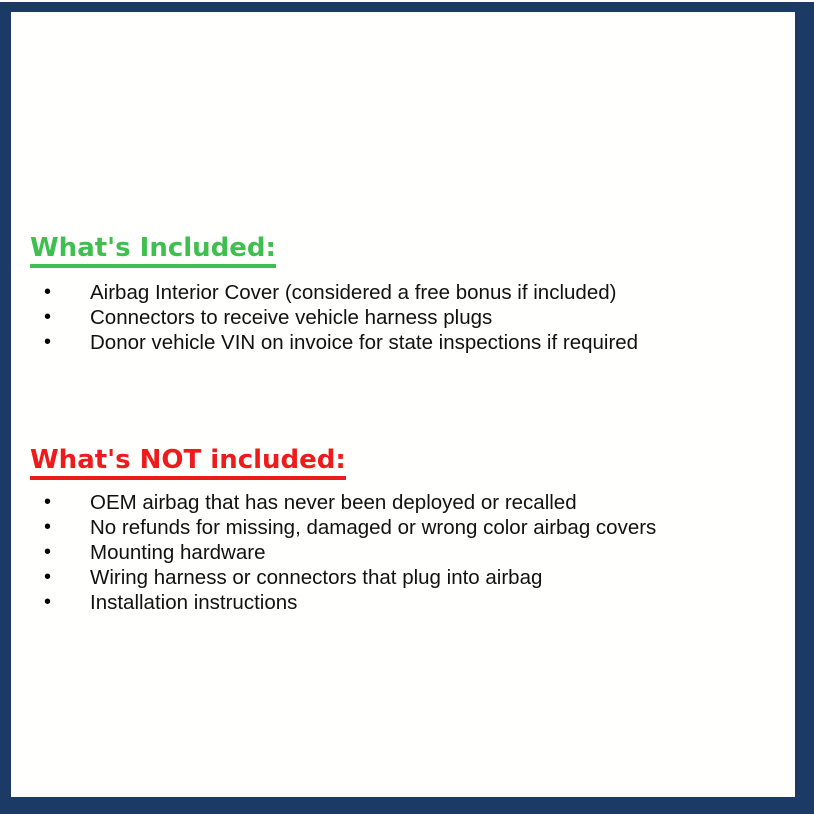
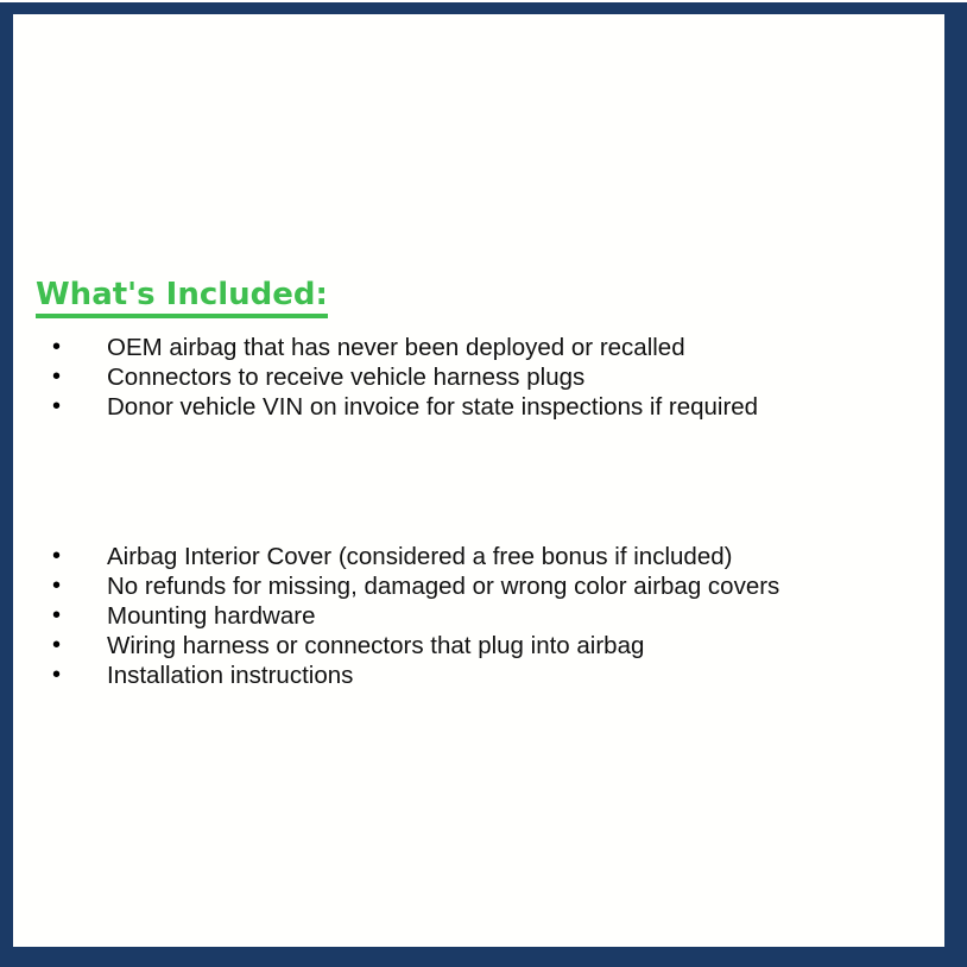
  What's Included:
  •
- Airbag Interior Cover (considered a free bonus if included)
+ OEM airbag that has never been deployed or recalled
  •
  Connectors to receive vehicle harness plugs
  •
  Donor vehicle VIN on invoice for state inspections if required
- What's NOT included:
  •
- OEM airbag that has never been deployed or recalled
+ Airbag Interior Cover (considered a free bonus if included)
  •
  No refunds for missing, damaged or wrong color airbag covers
  •
  Mounting hardware
  •
  Wiring harness or connectors that plug into airbag
  •
  Installation instructions
